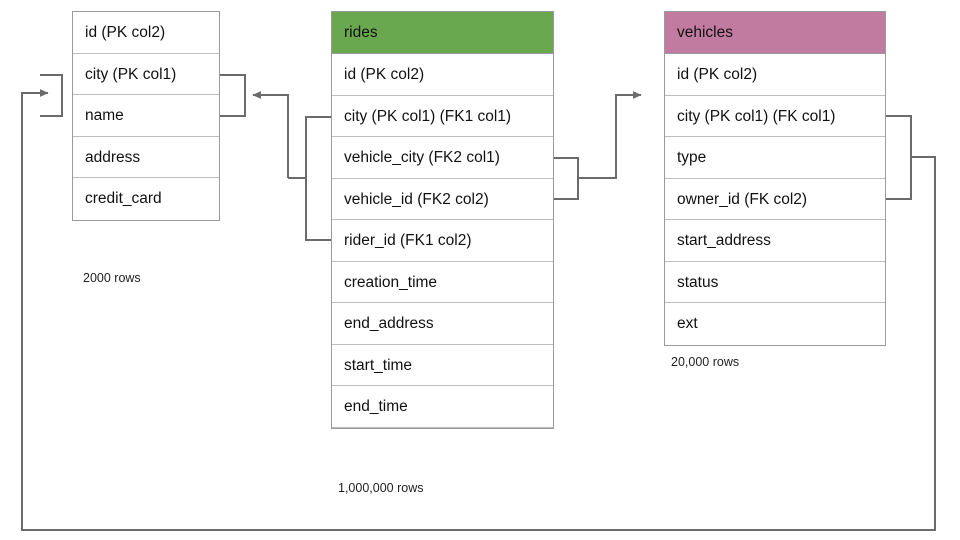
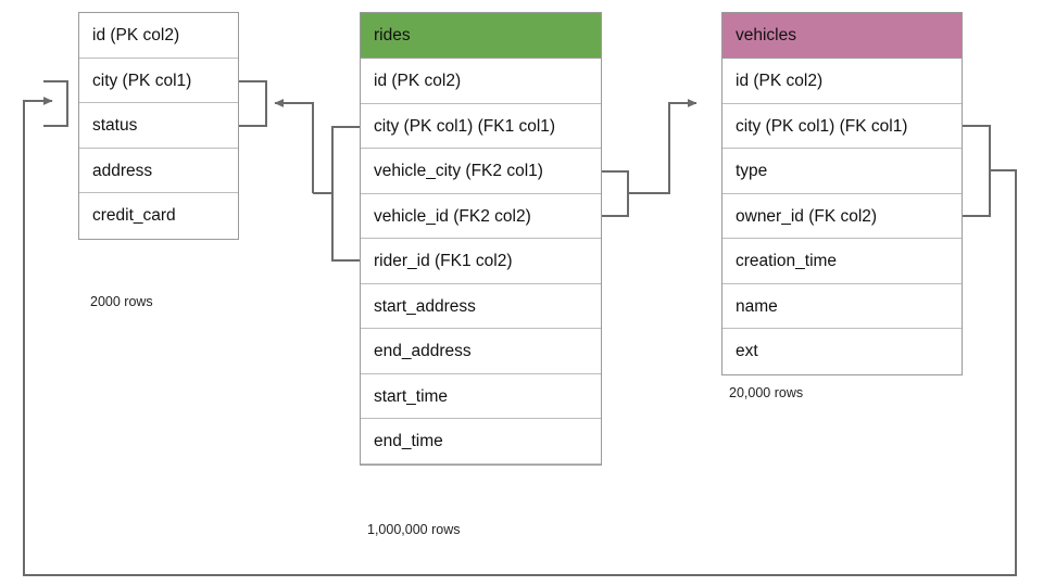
  id (PK col2)
  city (PK col1)
- name
+ status
  address
  credit_card
  2000 rows
  rides
  id (PK col2)
  city (PK col1) (FK1 col1)
  vehicle_city (FK2 col1)
  vehicle_id (FK2 col2)
  rider_id (FK1 col2)
- creation_time
+ start_address
  end_address
  start_time
  end_time
  1,000,000 rows
  vehicles
  id (PK col2)
  city (PK col1) (FK col1)
  type
  owner_id (FK col2)
- start_address
+ creation_time
- status
+ name
  ext
  20,000 rows
